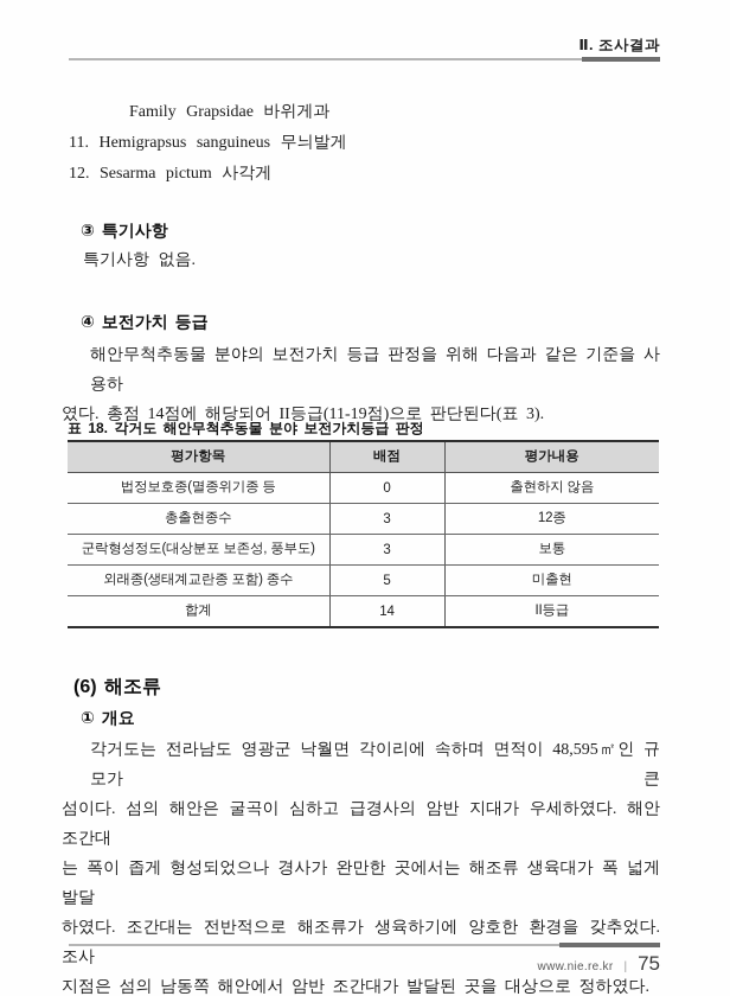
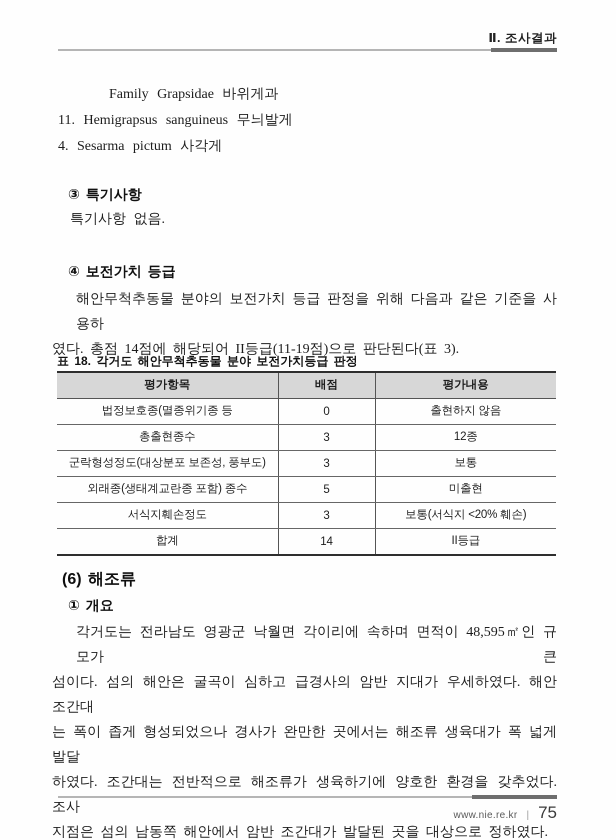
  Ⅱ. 조사결과
  Family Grapsidae 바위게과
  11. Hemigrapsus sanguineus 무늬발게
- 12. Sesarma pictum 사각게
+ 4. Sesarma pictum 사각게
  ③ 특기사항
  특기사항 없음.
  ④ 보전가치 등급
  해안무척추동물 분야의 보전가치 등급 판정을 위해 다음과 같은 기준을 사용하
  였다. 총점 14점에 해당되어 II등급(11-19점)으로 판단된다(표 3).
  표 18. 각거도 해안무척추동물 분야 보전가치등급 판정
  평가항목	배점	평가내용
  법정보호종(멸종위기종 등	0	출현하지 않음
  총출현종수	3	12종
  군락형성정도(대상분포 보존성, 풍부도)	3	보통
  외래종(생태계교란종 포함) 종수	5	미출현
+ 서식지훼손정도	3	보통(서식지 <20% 훼손)
  합계	14	II등급
  (6) 해조류
  ① 개요
  각거도는 전라남도 영광군 낙월면 각이리에 속하며 면적이 48,595㎡인 규모가 큰
  섬이다. 섬의 해안은 굴곡이 심하고 급경사의 암반 지대가 우세하였다. 해안 조간대
  는 폭이 좁게 형성되었으나 경사가 완만한 곳에서는 해조류 생육대가 폭 넓게 발달
  하였다. 조간대는 전반적으로 해조류가 생육하기에 양호한 환경을 갖추었다. 조사
  지점은 섬의 남동쪽 해안에서 암반 조간대가 발달된 곳을 대상으로 정하였다.
  www.nie.re.kr
  |
  75
